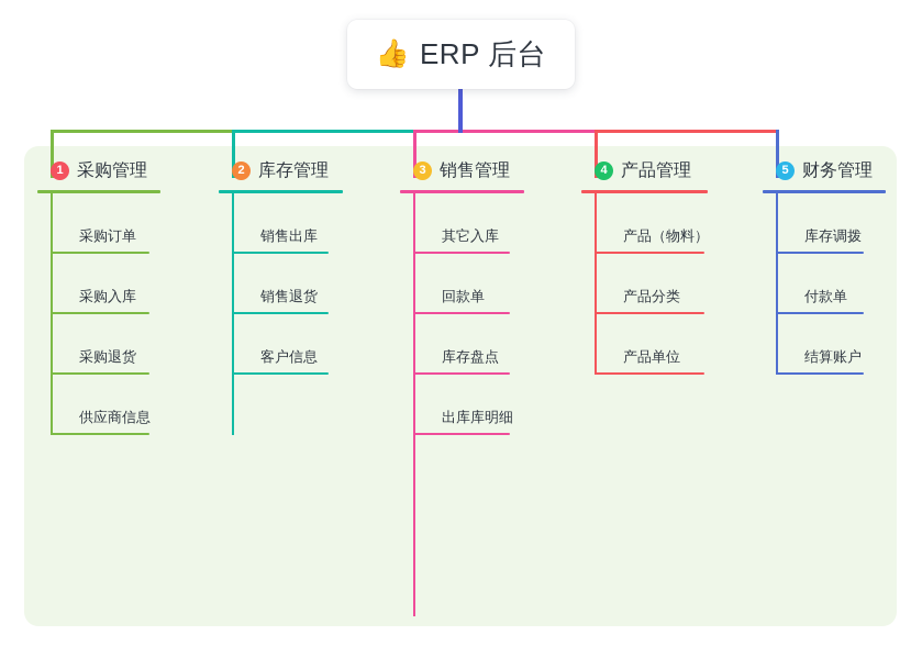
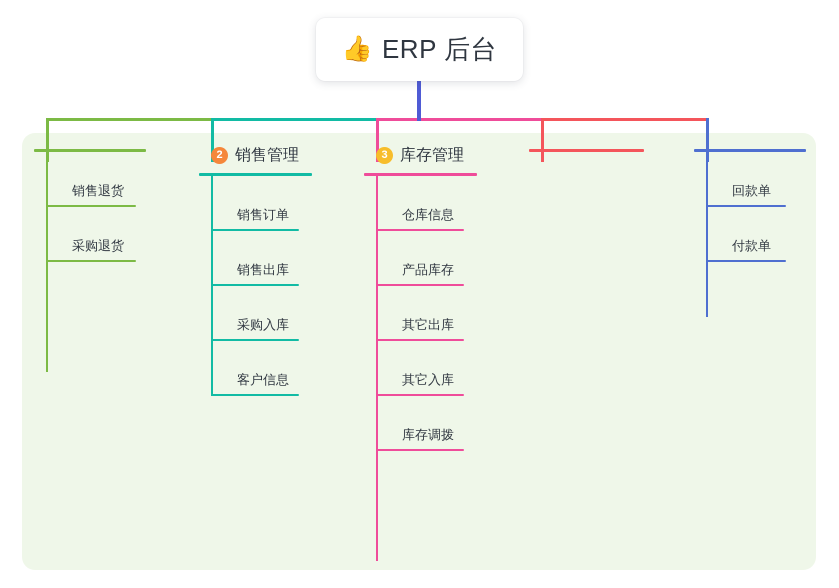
  👍
  ERP 后台
- 1
- 采购管理
- 采购订单
- 采购入库
+ 销售退货
  采购退货
- 供应商信息
  2
- 库存管理
+ 销售管理
+ 销售订单
  销售出库
- 销售退货
+ 采购入库
  客户信息
  3
- 销售管理
+ 库存管理
+ 仓库信息
+ 产品库存
+ 其它出库
  其它入库
- 回款单
+ 库存调拨
- 库存盘点
- 出库库明细
- 4
- 产品管理
- 产品（物料）
- 产品分类
- 产品单位
- 5
- 财务管理
- 库存调拨
+ 回款单
  付款单
- 结算账户
